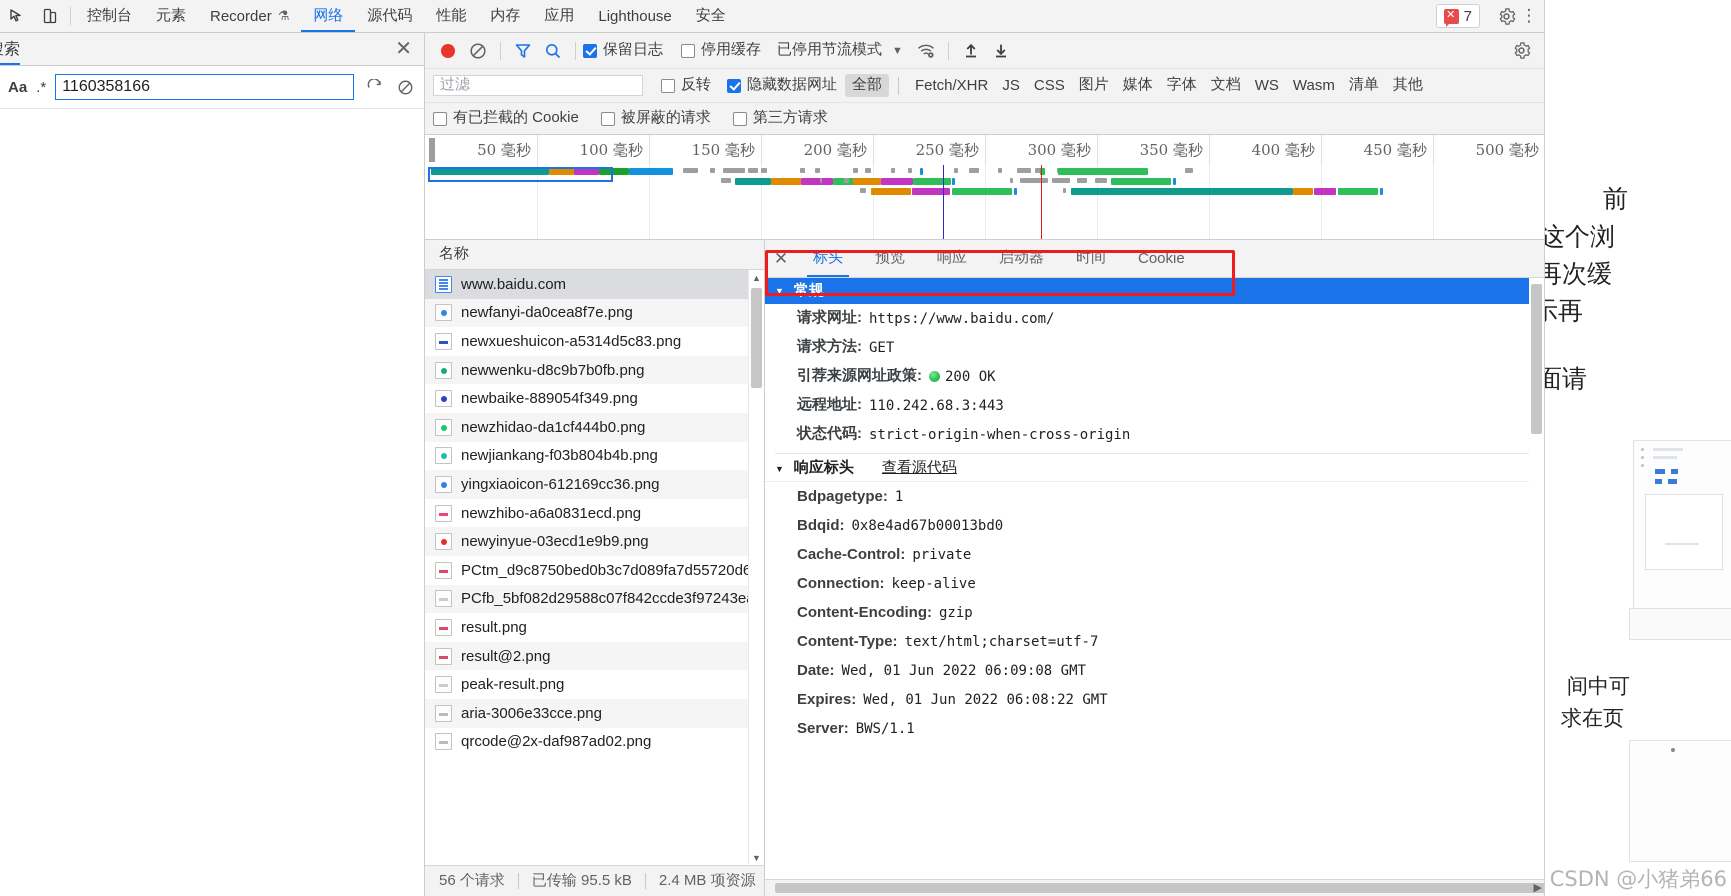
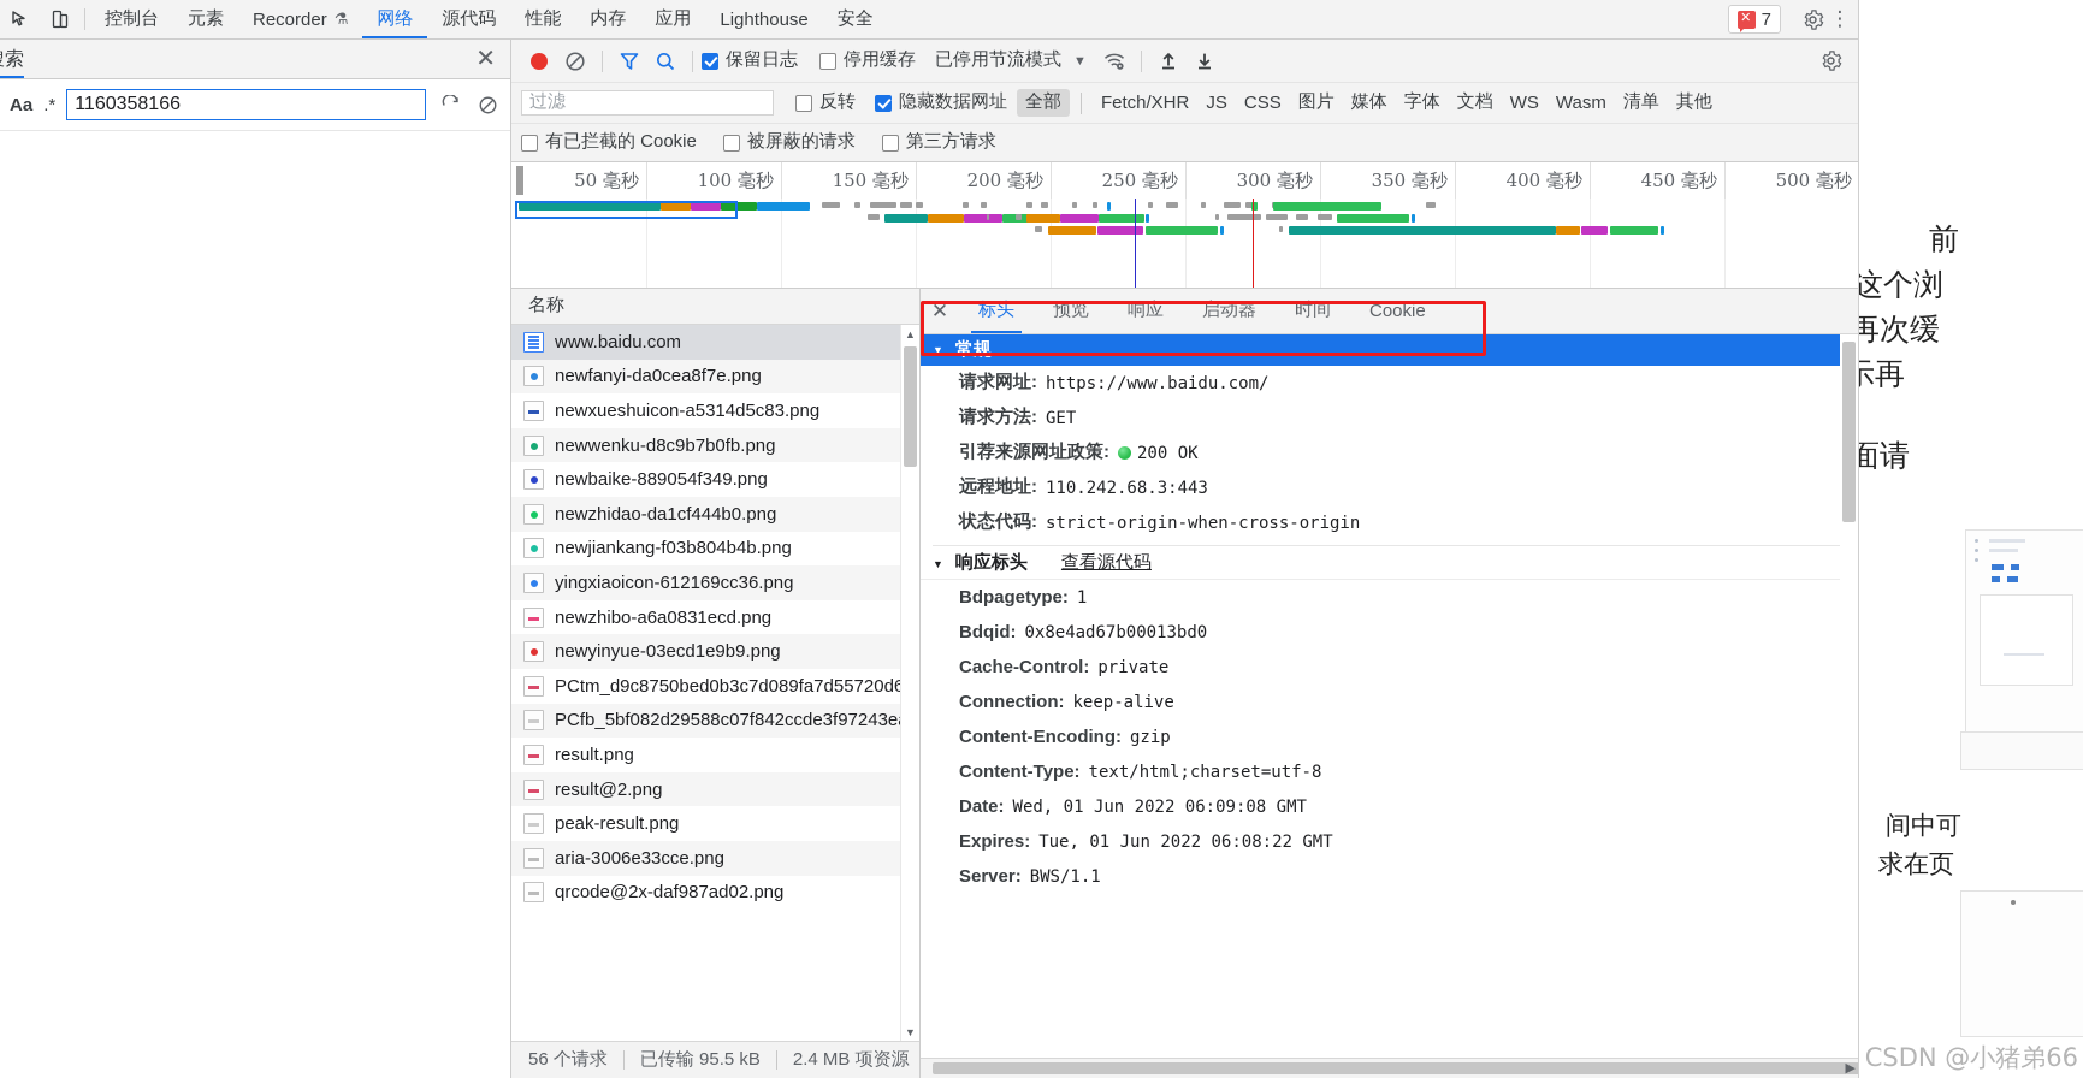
  前
  这个浏
  再次缓
  示再
  面请
  间中可
  求在页
  控制台
  元素
  Recorder
  ⚗
  网络
  源代码
  性能
  内存
  应用
  Lighthouse
  安全
  7
  ⋮
  ✕
  Aa
  .*
  1160358166
  保留日志
  停用缓存
  已停用节流模式
  ▼
  过滤
  反转
  隐藏数据网址
  全部
  Fetch/XHR
  JS
  CSS
  图片
  媒体
  字体
  文档
  WS
  Wasm
  清单
  其他
  有已拦截的 Cookie
  被屏蔽的请求
  第三方请求
  50 毫秒
  100 毫秒
  150 毫秒
  200 毫秒
  250 毫秒
  300 毫秒
  350 毫秒
  400 毫秒
  450 毫秒
  500 毫秒
  名称
  www.baidu.com
  newfanyi-da0cea8f7e.png
  newxueshuicon-a5314d5c83.png
  newwenku-d8c9b7b0fb.png
  newbaike-889054f349.png
  newzhidao-da1cf444b0.png
  newjiankang-f03b804b4b.png
  yingxiaoicon-612169cc36.png
  newzhibo-a6a0831ecd.png
  newyinyue-03ecd1e9b9.png
  PCtm_d9c8750bed0b3c7d089fa7d55720d
  PCfb_5bf082d29588c07f842ccde3f97243e
  result.png
  result@2.png
  peak-result.png
  aria-3006e33cce.png
  qrcode@2x-daf987ad02.png
  ▲
  ▼
  56 个请求
  已传输 95.5 kB
  2.4 MB 项资源
  ✕
  标头
  预览
  响应
  启动器
  时间
  Cookie
  ▼
  常规
  请求网址:
  https://www.baidu.com/
  请求方法:
  GET
  引荐来源网址政策:
  200 OK
  远程地址:
  110.242.68.3:443
  状态代码:
  strict-origin-when-cross-origin
  ▼
  响应标头
  查看源代码
  Bdpagetype:
  1
  Bdqid:
  0x8e4ad67b00013bd0
  Cache-Control:
  private
  Connection:
  keep-alive
  Content-Encoding:
  gzip
  Content-Type:
- text/html;charset=utf-7
+ text/html;charset=utf-8
  Date:
  Wed, 01 Jun 2022 06:09:08 GMT
  Expires:
- Wed, 01 Jun 2022 06:08:22 GMT
+ Tue, 01 Jun 2022 06:08:22 GMT
  Server:
  BWS/1.1
  ▶
  CSDN @小猪弟66
